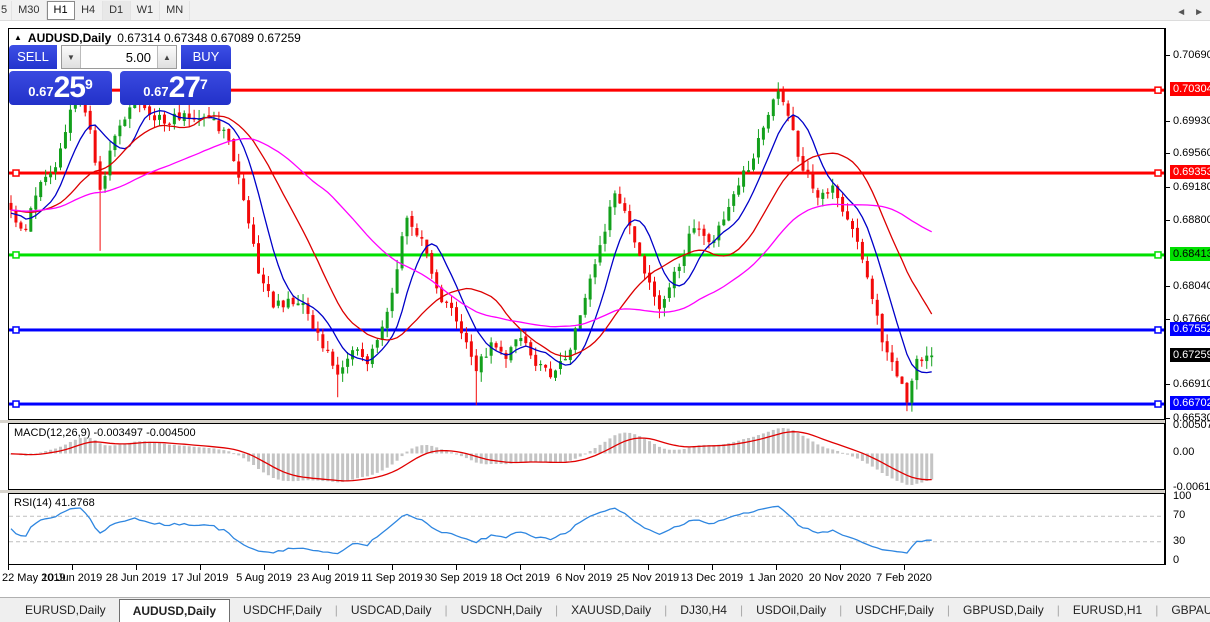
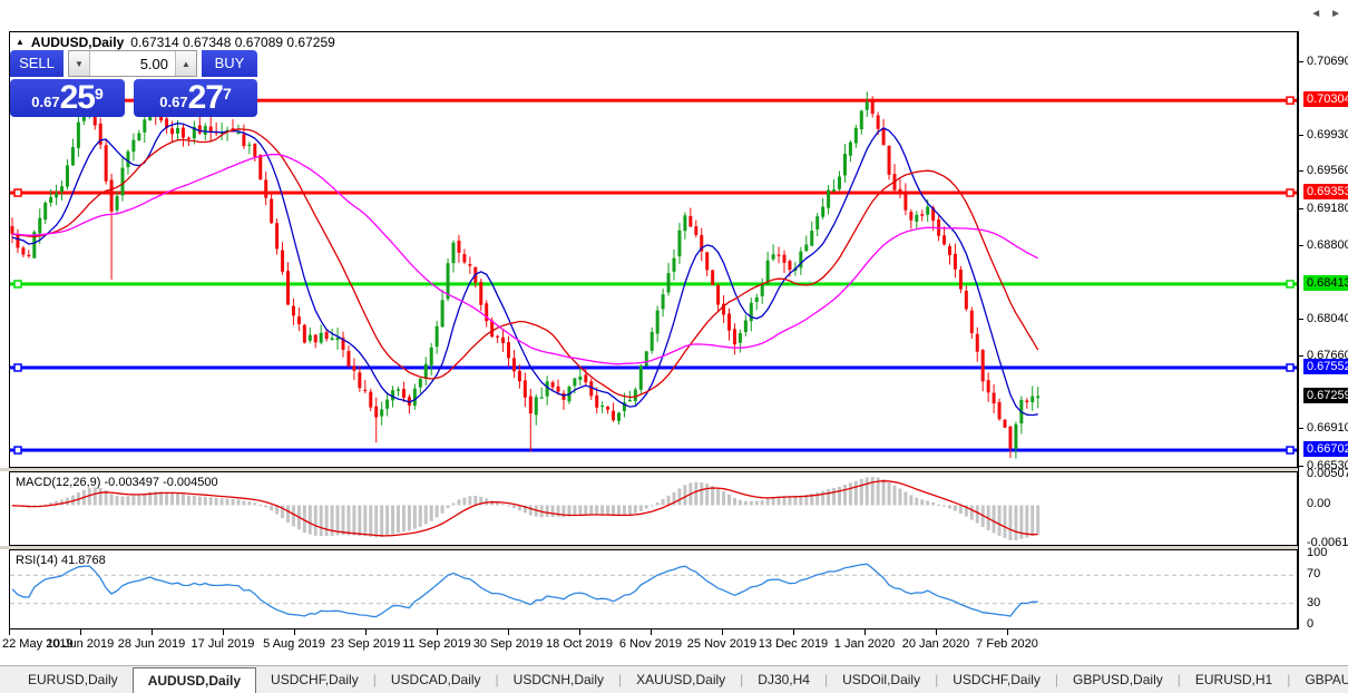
- 5
- M30
- H1
- H4
- D1
- W1
- MN
  ▲
  AUDUSD,Daily
  0.67314 0.67348 0.67089 0.67259
  SELL
  ▼
  5.00
  ▲
  BUY
  0.67
  25
  9
  0.67
  27
  7
  0.7069
  0.6993
  0.6956
  0.6918
  0.6880
  0.6804
  0.6766
  0.6691
  0.6653
  0.7030
  0.6935
  0.6841
  0.6755
  0.6725
  0.6670
  0.0050
  0.00
  -0.0061
  100
  70
  30
  0
  MACD(12,26,9) -0.003497 -0.004500
  RSI(14) 41.8768
  22 May 2019
  10 Jun 2019
  28 Jun 2019
  17 Jul 2019
  5 Aug 2019
- 23 Aug 2019
+ 23 Sep 2019
  11 Sep 2019
  30 Sep 2019
  18 Oct 2019
  6 Nov 2019
  25 Nov 2019
  13 Dec 2019
  1 Jan 2020
- 20 Nov 2020
+ 20 Jan 2020
  7 Feb 2020
  EURUSD,Daily
  AUDUSD,Daily
  USDCHF,Daily
  |
  USDCAD,Daily
  |
  USDCNH,Daily
  |
  XAUUSD,Daily
  |
  DJ30,H4
  |
  USDOil,Daily
  |
  USDCHF,Daily
  |
  GBPUSD,Daily
  |
  EURUSD,H1
  |
  ◄
  ►
